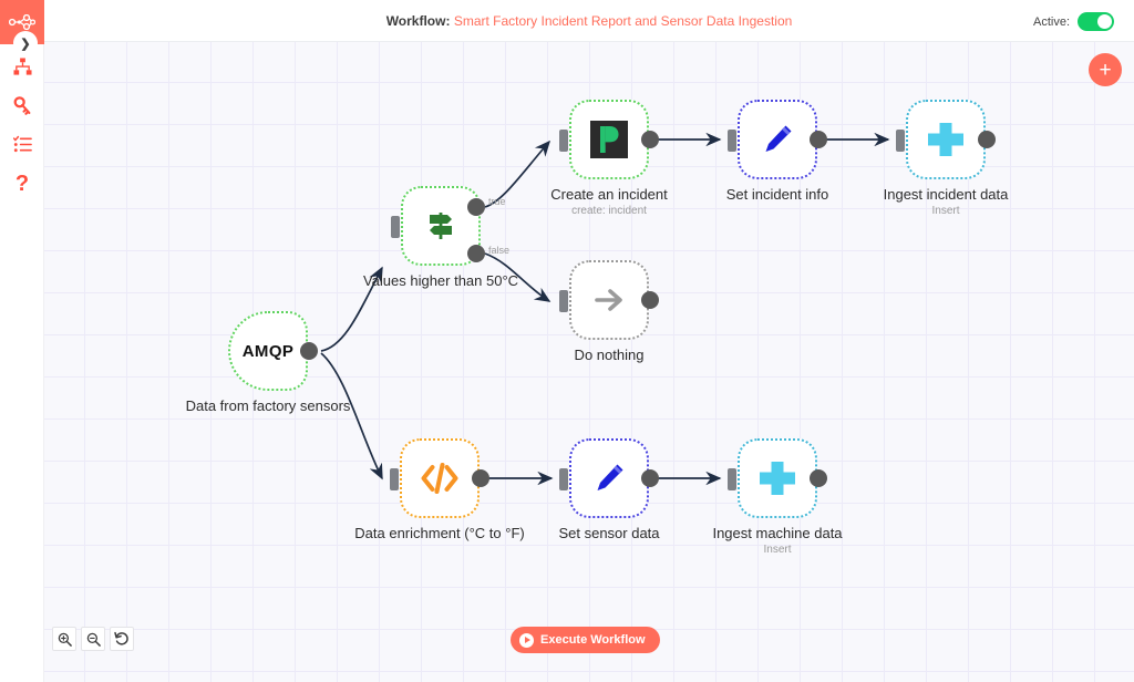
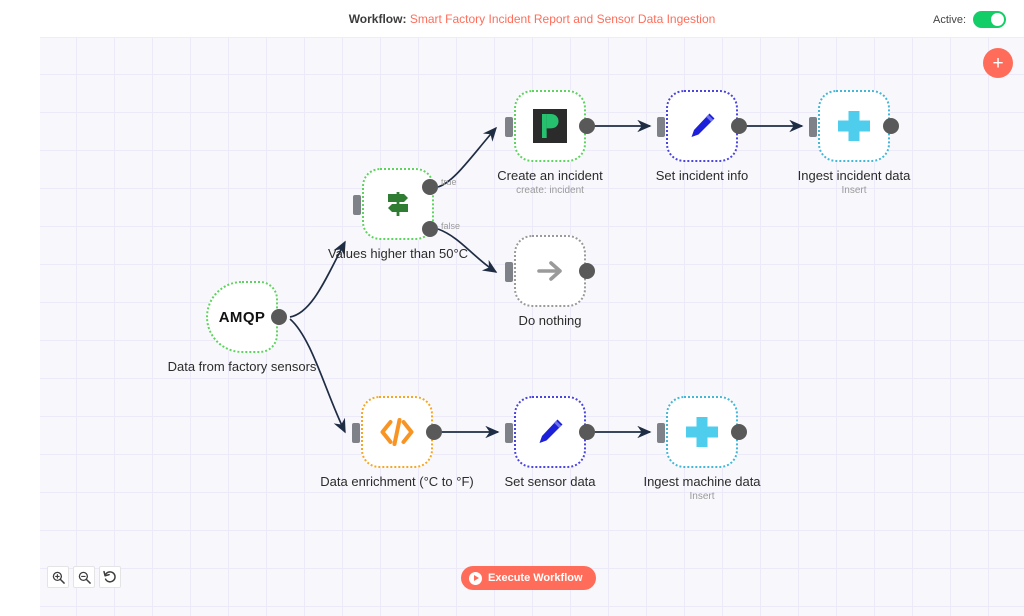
- ❯
- ?
  Workflow: Smart Factory Incident Report and Sensor Data Ingestion
  Active:
  +
  AMQP
  Data from factory sensors
  Values higher than 50°C
  true
  false
  Create an incident
  create: incident
  Set incident info
  Ingest incident data
  Insert
  Do nothing
  Data enrichment (°C to °F)
  Set sensor data
  Ingest machine data
  Insert
  Execute Workflow
